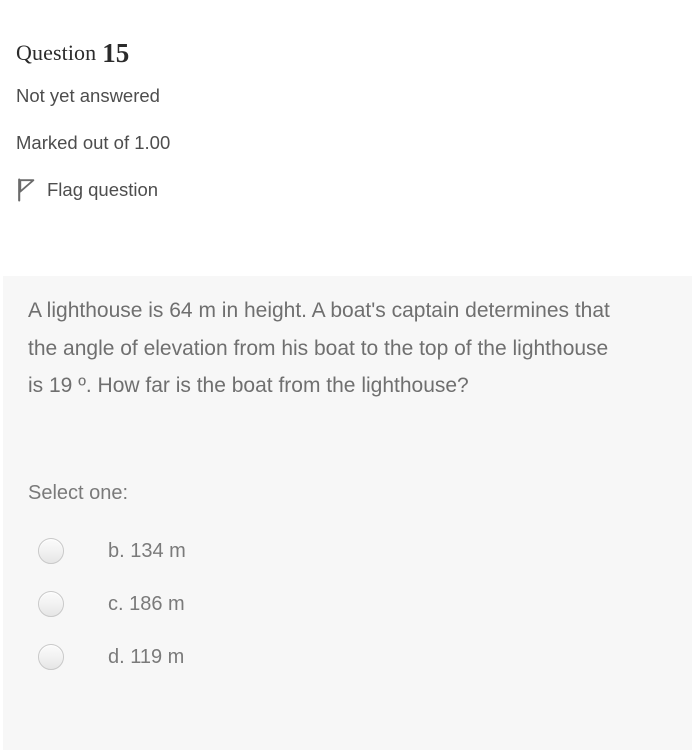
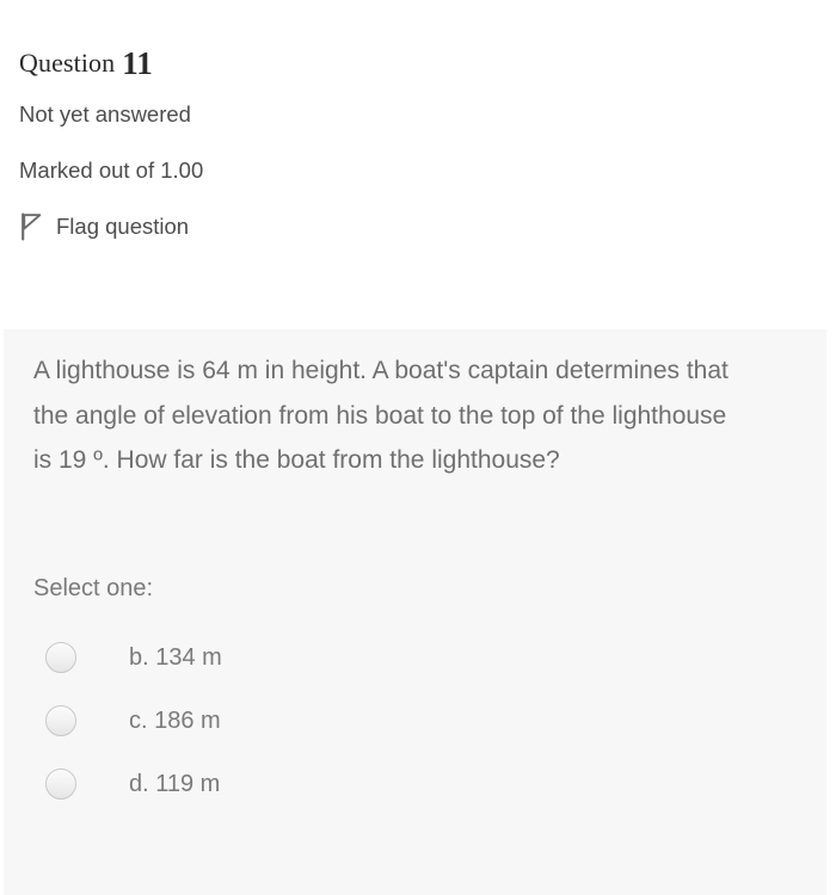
- Question 15
+ Question 11
  Not yet answered
  Marked out of 1.00
  Flag question
  A lighthouse is 64 m in height. A boat's captain determines that the angle of elevation from his boat to the top of the lighthouse is 19 º. How far is the boat from the lighthouse?
  Select one:
  b. 134 m
  c. 186 m
  d. 119 m
